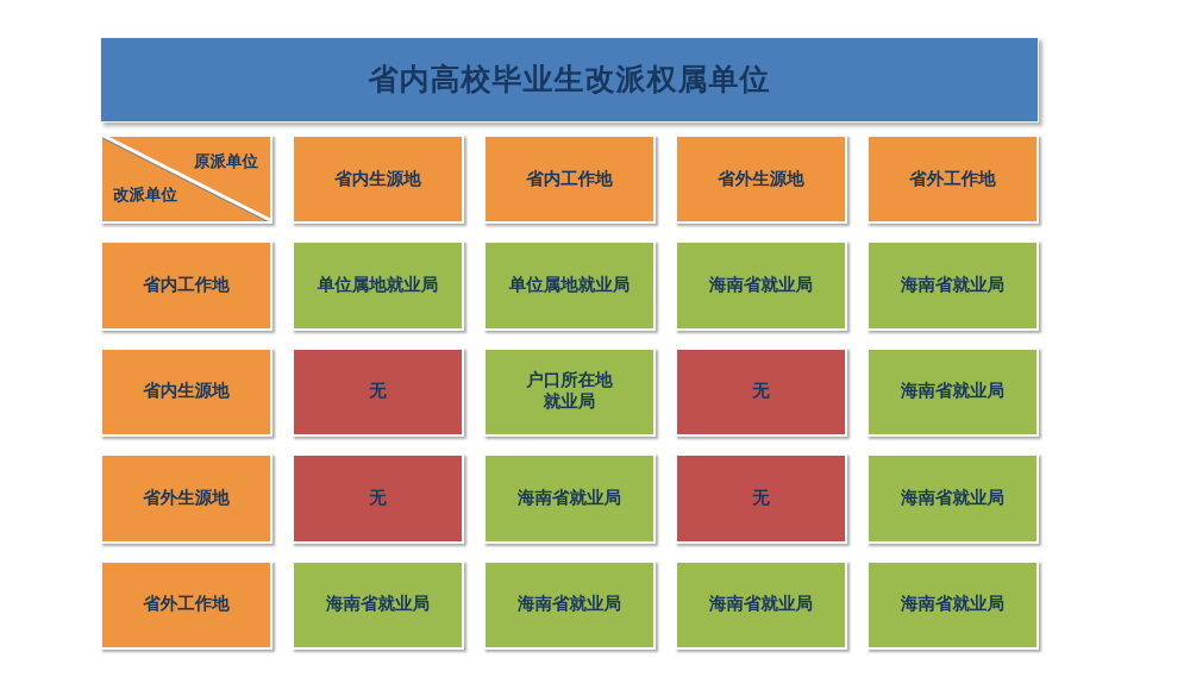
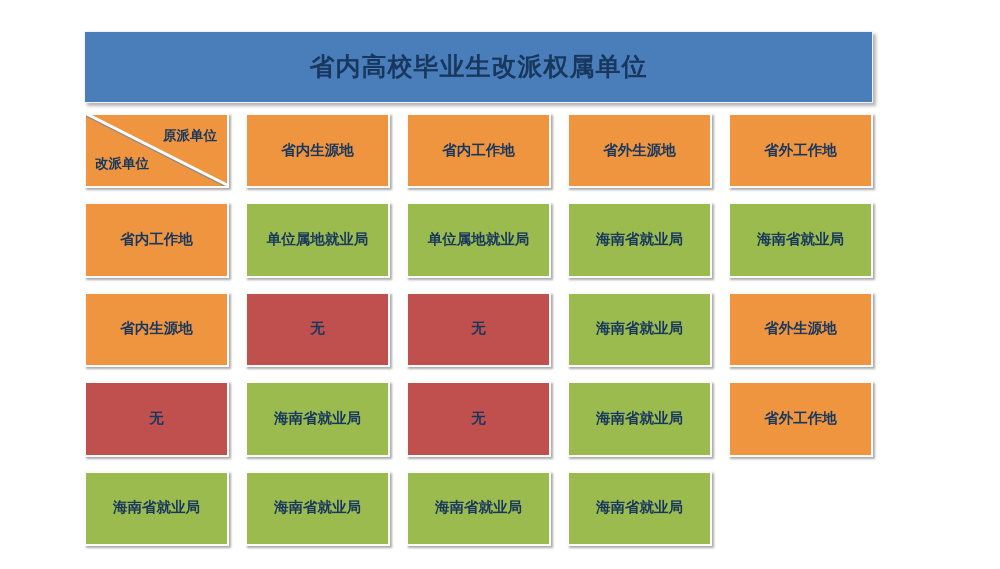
  省内高校毕业生改派权属单位
  原派单位
  改派单位
  省内生源地
  省内工作地
  省外生源地
  省外工作地
  省内工作地
  单位属地就业局
  单位属地就业局
  海南省就业局
  海南省就业局
  省内生源地
  无
- 户口所在地
- 就业局
  无
  海南省就业局
  省外生源地
  无
  海南省就业局
  无
  海南省就业局
  省外工作地
  海南省就业局
  海南省就业局
  海南省就业局
  海南省就业局
